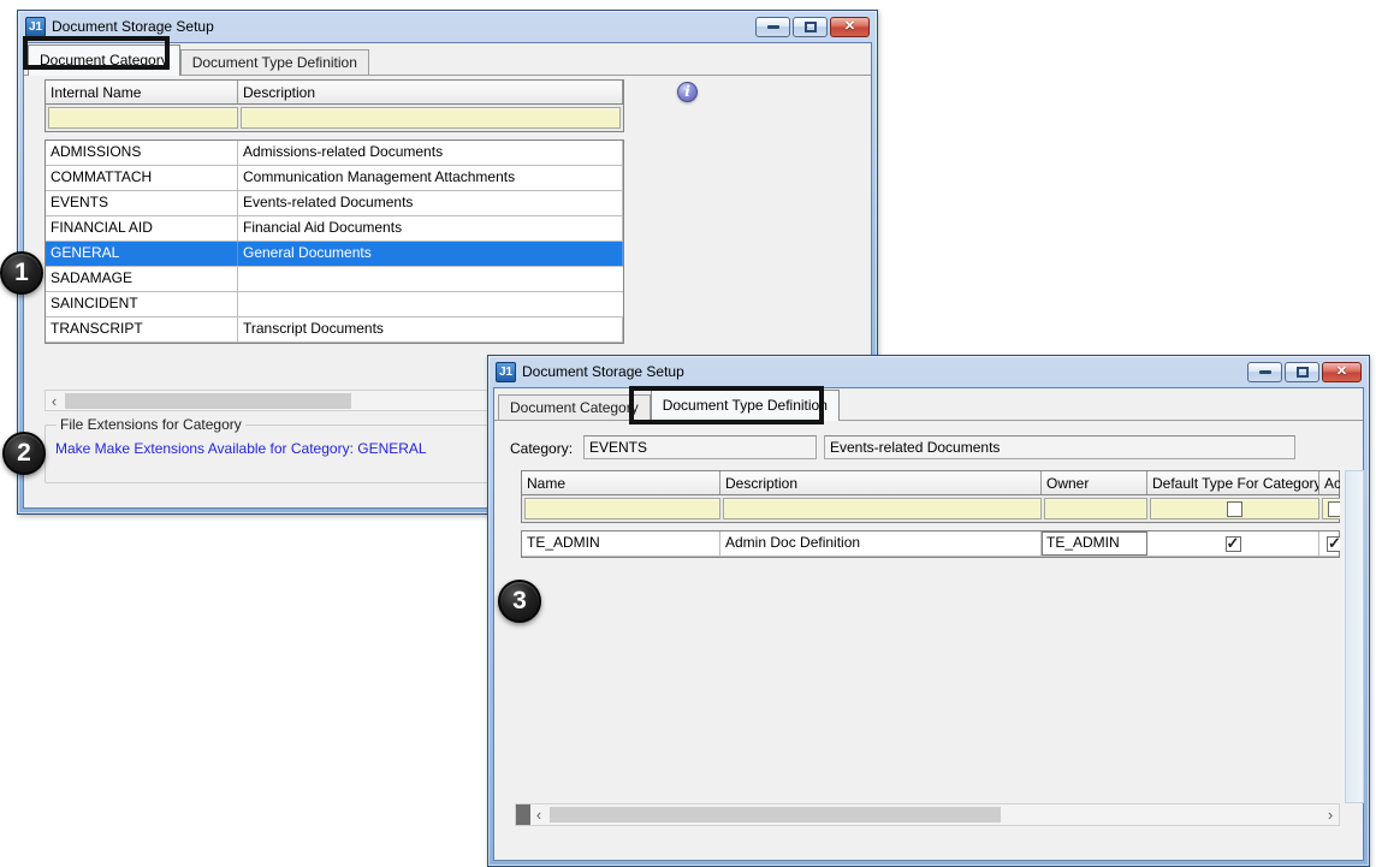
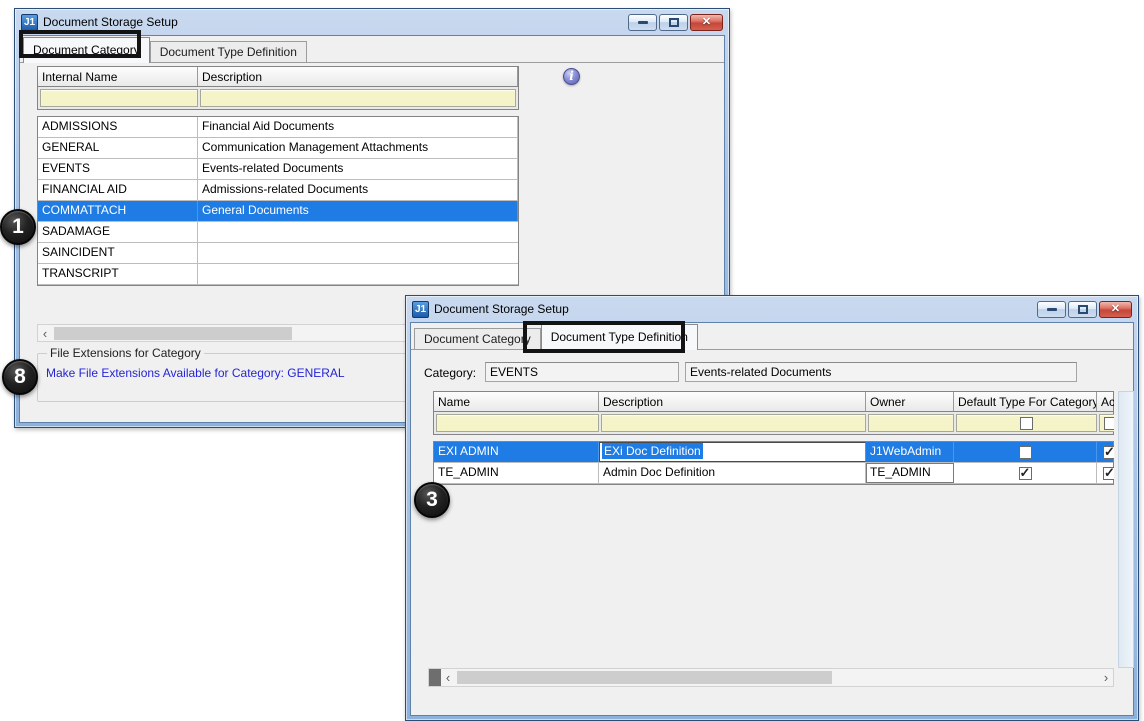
  J1
  Document Storage Setup
  ✕
  Document Category
  Document Type Definition
  Internal Name
  Description
  ADMISSIONS
- Admissions-related Documents
+ Financial Aid Documents
- COMMATTACH
+ GENERAL
  Communication Management Attachments
  EVENTS
  Events-related Documents
  FINANCIAL AID
- Financial Aid Documents
+ Admissions-related Documents
- GENERAL
+ COMMATTACH
  General Documents
  SADAMAGE
  SAINCIDENT
  TRANSCRIPT
- Transcript Documents
  ‹
  File Extensions for Category
- Make Make Extensions Available for Category: GENERAL
+ Make File Extensions Available for Category: GENERAL
  i
  J1
  Document Storage Setup
  ✕
  Document Category
  Document Type Definition
  Category:
  EVENTS
  Events-related Documents
  Name
  Description
  Owner
  Default Type For Category
+ EXI ADMIN
+ EXi Doc Definition
+ J1WebAdmin
  TE_ADMIN
  Admin Doc Definition
  TE_ADMIN
  ‹
  ›
  1
- 2
+ 8
  3
